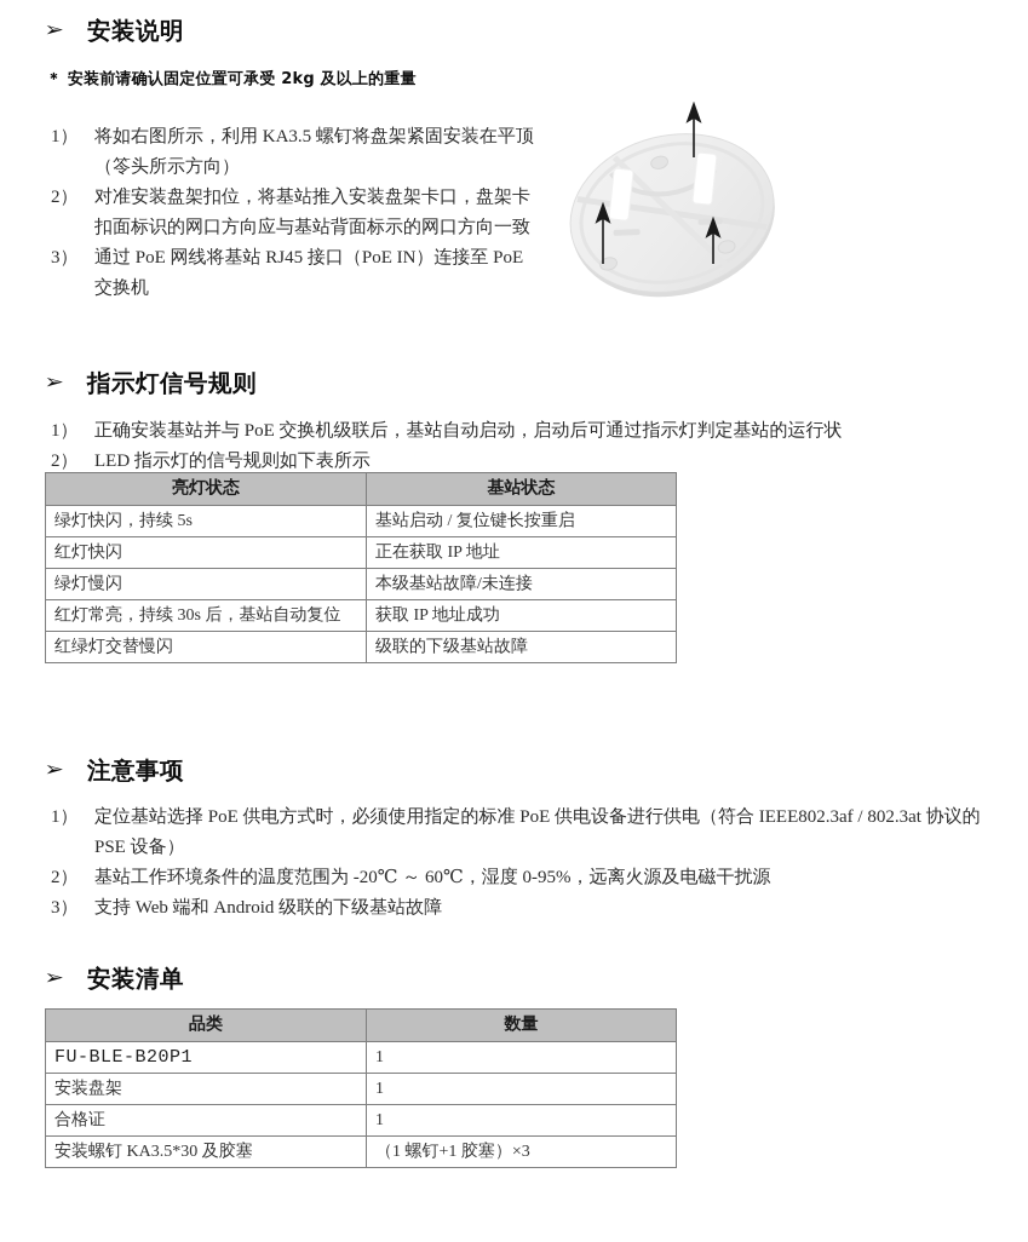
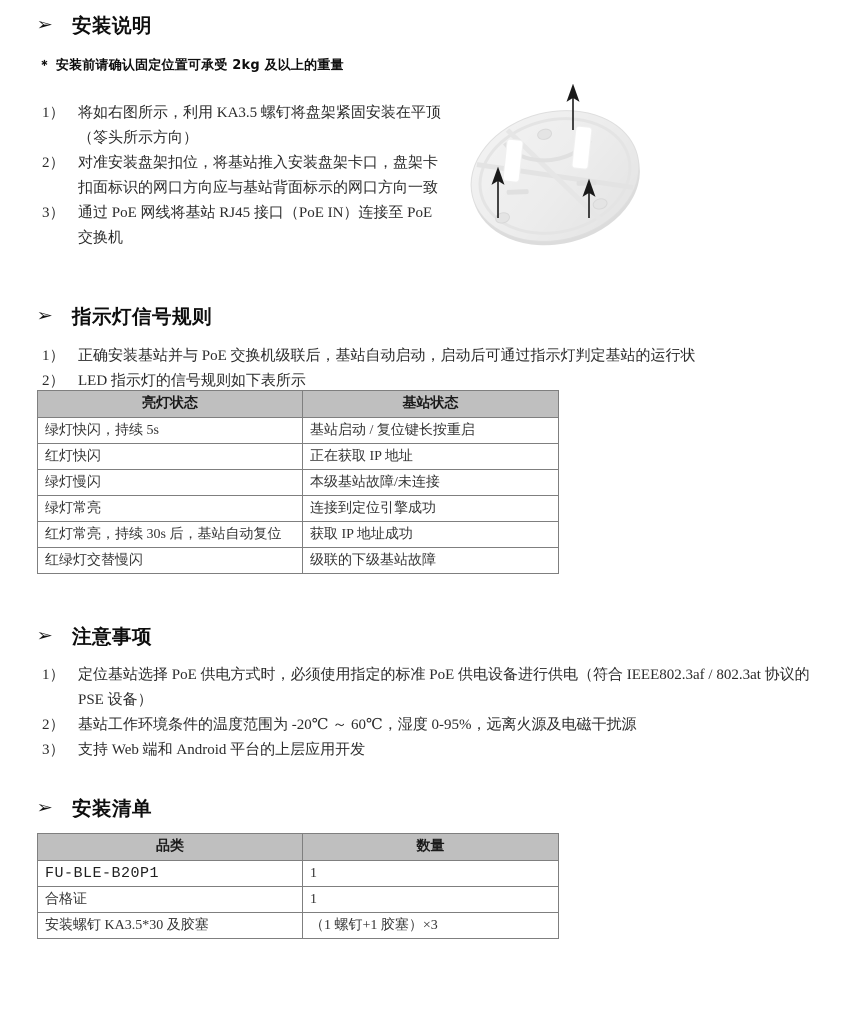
  ➢
  安装说明
  ＊ 安装前请确认固定位置可承受 2kg 及以上的重量
  1）
  将如右图所示，利用 KA3.5 螺钉将盘架紧固安装在平顶（笭头所示方向）
  2）
  对准安装盘架扣位，将基站推入安装盘架卡口，盘架卡扣面标识的网口方向应与基站背面标示的网口方向一致
  3）
  通过 PoE 网线将基站 RJ45 接口（PoE IN）连接至 PoE 交换机
  ➢
  指示灯信号规则
  1）
  正确安装基站并与 PoE 交换机级联后，基站自动启动，启动后可通过指示灯判定基站的运行状
  2）
  LED 指示灯的信号规则如下表所示
  亮灯状态	基站状态
  绿灯快闪，持续 5s	基站启动 / 复位键长按重启
  红灯快闪	正在获取 IP 地址
  绿灯慢闪	本级基站故障/未连接
+ 绿灯常亮	连接到定位引擎成功
  红灯常亮，持续 30s 后，基站自动复位	获取 IP 地址成功
  红绿灯交替慢闪	级联的下级基站故障
  ➢
  注意事项
  1）
  定位基站选择 PoE 供电方式时，必须使用指定的标准 PoE 供电设备进行供电（符合 IEEE802.3af / 802.3at 协议的 PSE 设备）
  2）
  基站工作环境条件的温度范围为 -20℃ ～ 60℃，湿度 0-95%，远离火源及电磁干扰源
  3）
- 支持 Web 端和 Android 级联的下级基站故障
+ 支持 Web 端和 Android 平台的上层应用开发
  ➢
  安装清单
  品类	数量
  FU-BLE-B20P1	1
- 安装盘架	1
  合格证	1
  安装螺钉 KA3.5*30 及胶塞	（1 螺钉+1 胶塞）×3
